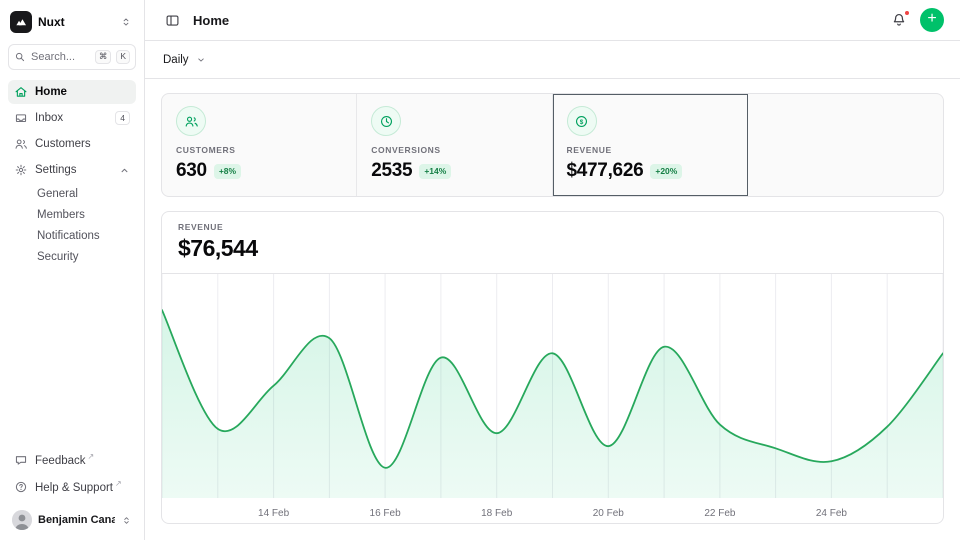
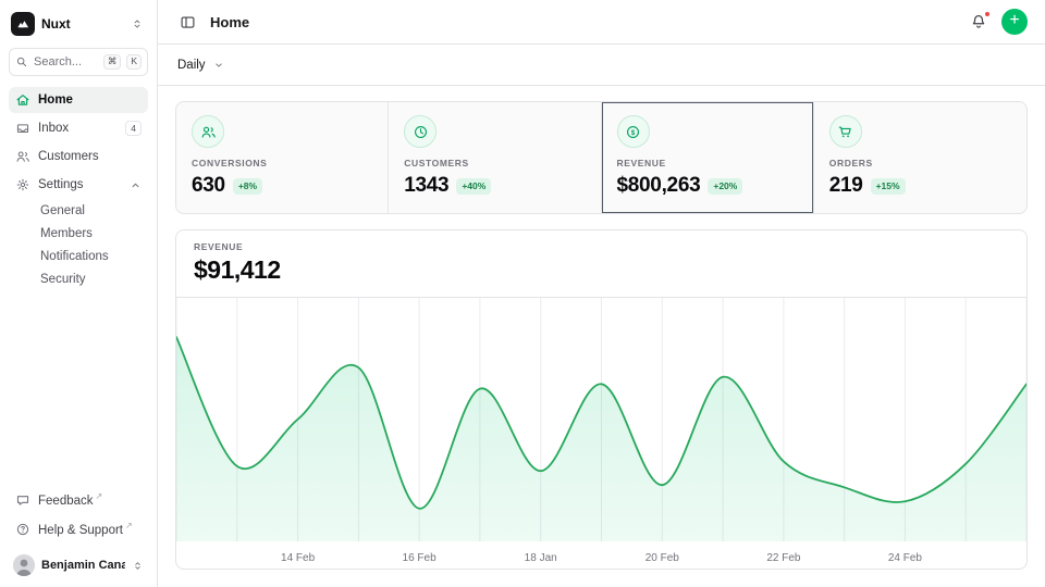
  Nuxt
  Search...
  ⌘
  K
  Home
  Inbox
  4
  Customers
  Settings
  General
  Members
  Notifications
  Security
  Feedback ↗
  Help & Support ↗
  Benjamin Cana
  Home
  +
  Daily
- CUSTOMERS
+ CONVERSIONS
  630
  +8%
- CONVERSIONS
+ CUSTOMERS
- 2535
+ 1343
- +14%
+ +40%
  REVENUE
- $477,626
+ $800,263
  +20%
+ ORDERS
+ 219
+ +15%
  REVENUE
- $76,544
+ $91,412
  14 Feb
  16 Feb
- 18 Feb
+ 18 Jan
  20 Feb
  22 Feb
  24 Feb
